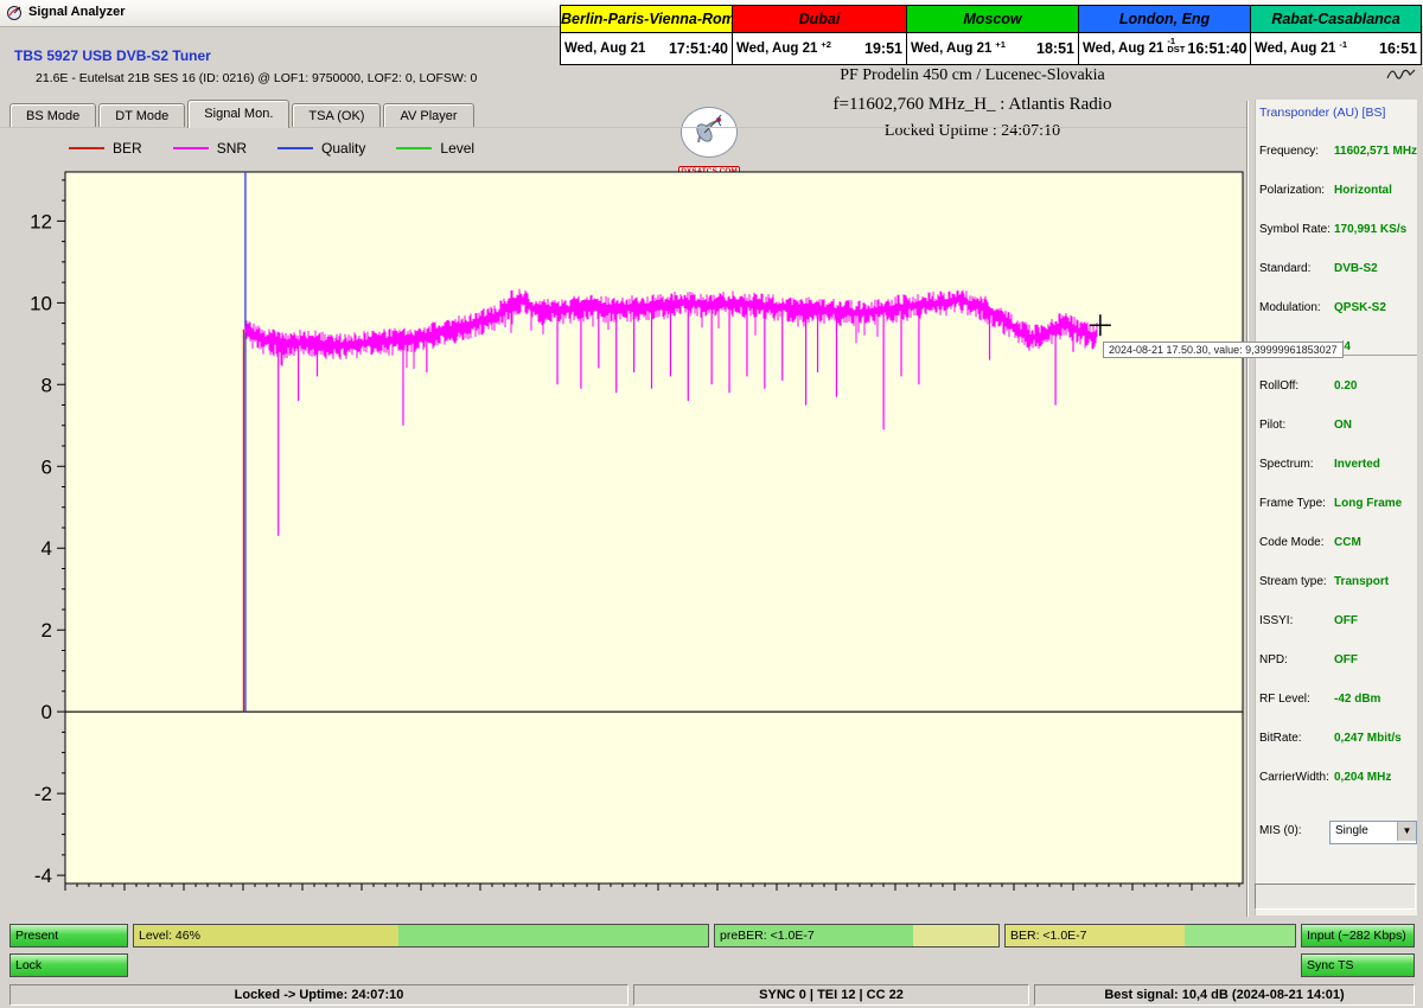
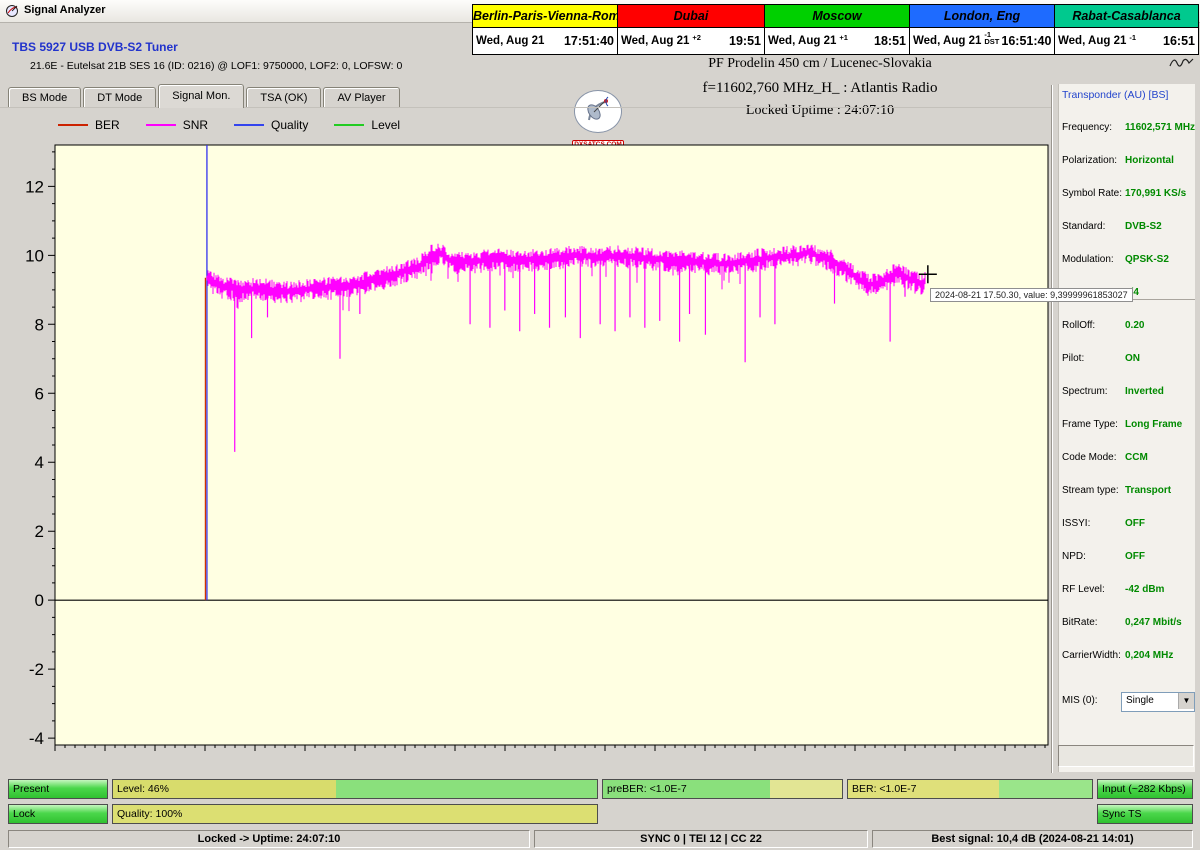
  Signal Analyzer
  Berlin-Paris-Vienna-Rom
  Wed, Aug 21
  17:51:40
  Dubai
  Wed, Aug 21
  +2
  19:51
  Moscow
  Wed, Aug 21
  +1
  18:51
  London, Eng
  Wed, Aug 21
  -1
  DST
  16:51:40
  Rabat-Casablanca
  Wed, Aug 21
  -1
  16:51
  TBS 5927 USB DVB-S2 Tuner
  21.6E - Eutelsat 21B SES 16 (ID: 0216) @ LOF1: 9750000, LOF2: 0, LOFSW: 0
  PF Prodelin 450 cm / Lucenec-Slovakia
  f=11602,760 MHz_H_ : Atlantis Radio
  Locked Uptime : 24:07:10
  BS Mode
  DT Mode
  Signal Mon.
  TSA (OK)
  AV Player
  BER
  SNR
  Quality
  Level
  -4
  -2
  0
  2
  4
  6
  8
  10
  12
  2024-08-21 17.50.30, value: 9,39999961853027
  Transponder (AU) [BS]
  Frequency:
  11602,571 MHz
  Polarization:
  Horizontal
  Symbol Rate:
  170,991 KS/s
  Standard:
  DVB-S2
  Modulation:
  QPSK-S2
  RollOff:
  0.20
  Pilot:
  ON
  Spectrum:
  Inverted
  Frame Type:
  Long Frame
  Code Mode:
  CCM
  Stream type:
  Transport
  ISSYI:
  OFF
  NPD:
  OFF
  RF Level:
  -42 dBm
  BitRate:
  0,247 Mbit/s
  CarrierWidth:
  0,204 MHz
  MIS (0):
  Single
  ▼
  Present
  Level: 46%
  preBER: <1.0E-7
  BER: <1.0E-7
  Input (~282 Kbps)
  Lock
+ Quality: 100%
  Sync TS
  Locked -> Uptime: 24:07:10
  SYNC 0 | TEI 12 | CC 22
  Best signal: 10,4 dB (2024-08-21 14:01)
